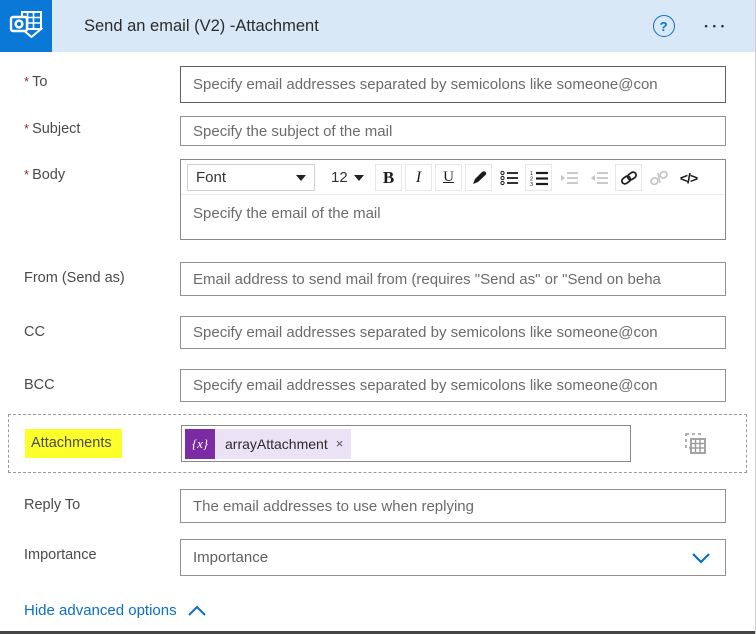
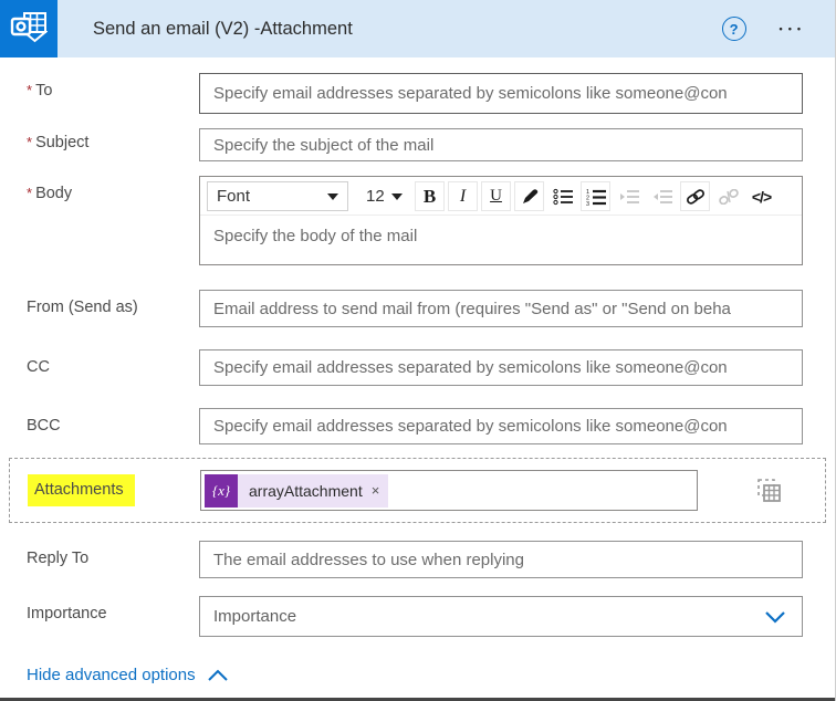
  Send an email (V2) -Attachment
  ?
  •••
  * To
  Specify email addresses separated by semicolons like someone@con
  * Subject
  Specify the subject of the mail
  * Body
  Font
  12
  B
  I
  U
  </>
- Specify the email of the mail
+ Specify the body of the mail
  From (Send as)
  Email address to send mail from (requires "Send as" or "Send on beha
  CC
  Specify email addresses separated by semicolons like someone@con
  BCC
  Specify email addresses separated by semicolons like someone@con
  Attachments
  {x}
  arrayAttachment
  ×
  Reply To
  The email addresses to use when replying
  Importance
  Importance
  Hide advanced options
